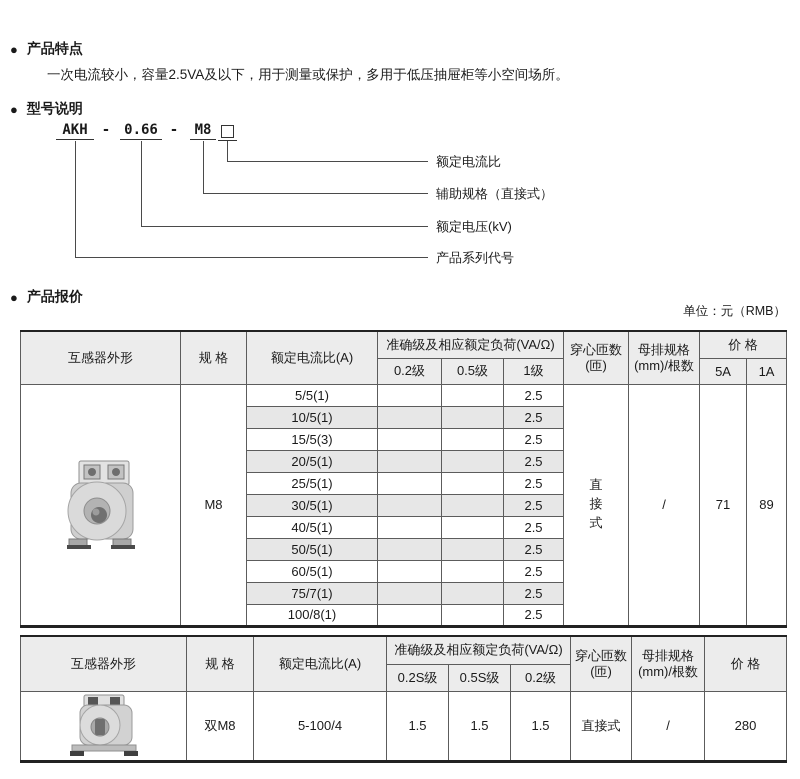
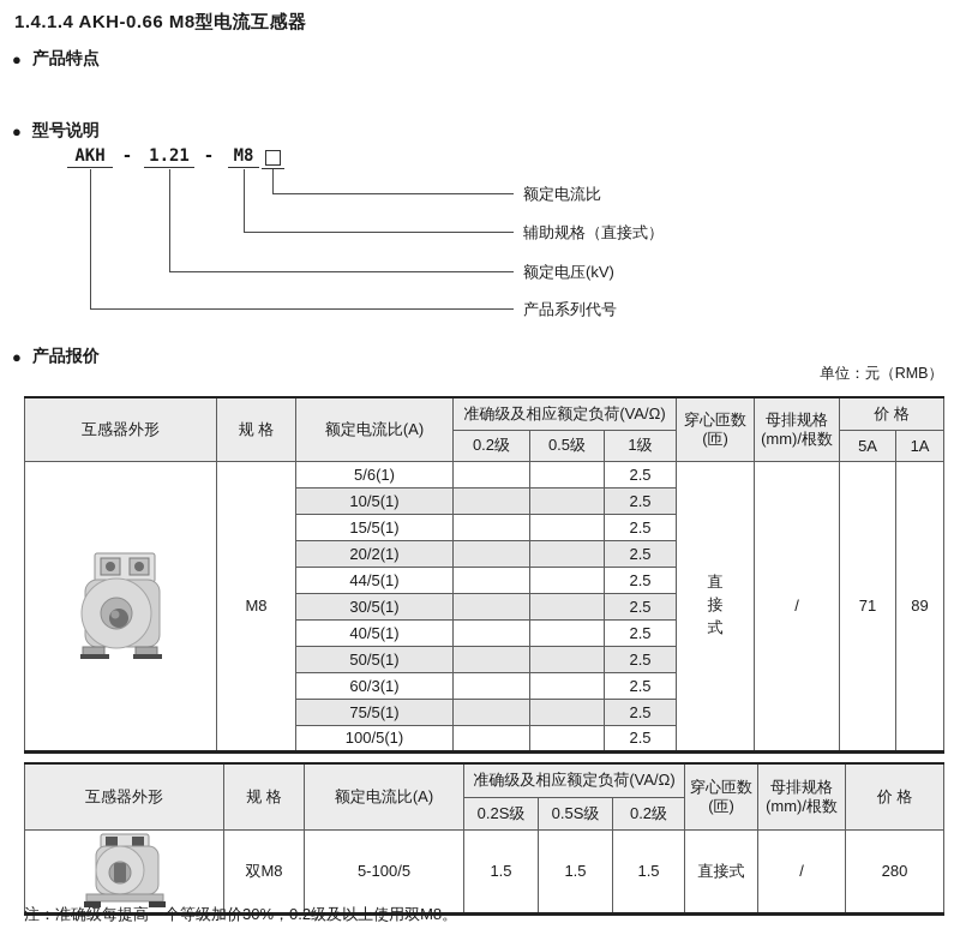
+ 1.4.1.4 AKH-0.66 M8型电流互感器
  ●
  产品特点
- 一次电流较小，容量2.5VA及以下，用于测量或保护，多用于低压抽屉柜等小空间场所。
  ●
  型号说明
  AKH
  -
- 0.66
+ 1.21
  -
  M8
  额定电流比
  辅助规格（直接式）
  额定电压(kV)
  产品系列代号
  ●
  产品报价
  单位：元（RMB）
  互感器外形	规 格	额定电流比(A)	准确级及相应额定负荷(VA/Ω)	穿心匝数 (匝)	母排规格 (mm)/根数	价 格
  0.2级	0.5级	1级	5A	1A
- 	M8	5/5(1)			2.5	直接式	/	71	89
+ 	M8	5/6(1)			2.5	直接式	/	71	89
  10/5(1)			2.5
- 15/5(3)			2.5
+ 15/5(1)			2.5
- 20/5(1)			2.5
+ 20/2(1)			2.5
- 25/5(1)			2.5
+ 44/5(1)			2.5
  30/5(1)			2.5
  40/5(1)			2.5
  50/5(1)			2.5
- 60/5(1)			2.5
+ 60/3(1)			2.5
- 75/7(1)			2.5
+ 75/5(1)			2.5
- 100/8(1)			2.5
+ 100/5(1)			2.5
  互感器外形	规 格	额定电流比(A)	准确级及相应额定负荷(VA/Ω)	穿心匝数 (匝)	母排规格 (mm)/根数	价 格
  0.2S级	0.5S级	0.2级
- 	双M8	5-100/4	1.5	1.5	1.5	直接式	/	280
+ 	双M8	5-100/5	1.5	1.5	1.5	直接式	/	280
+ 注：准确级每提高一个等级加价30%，0.2级及以上使用双M8。
